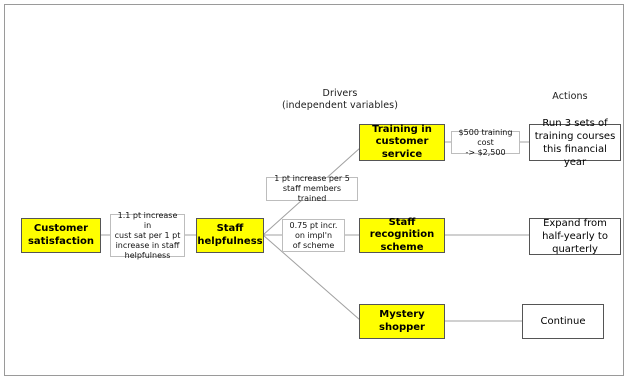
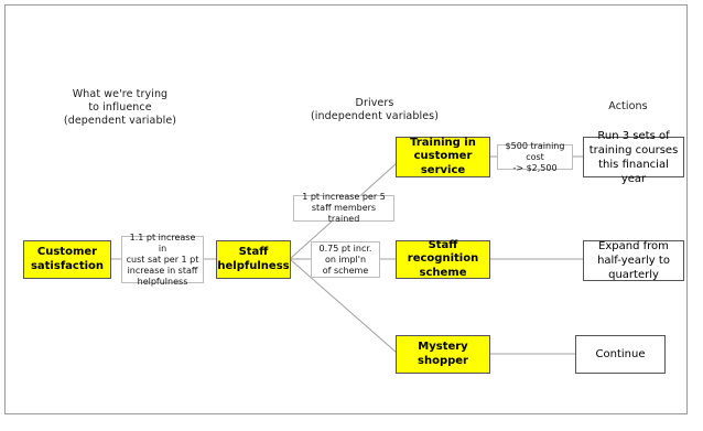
+ What we're trying
+ to influence
+ (dependent variable)
  Drivers
  (independent variables)
  Actions
  Customer
  satisfaction
  Staff
  helpfulness
  Training in
  customer
  service
  Staff recognition
  scheme
  Mystery
  shopper
  Run 3 sets of
  training courses
  this financial year
  Expand from
  half-yearly to
  quarterly
  Continue
  1.1 pt increase in
  cust sat per 1 pt
  increase in staff
  helpfulness
  1 pt increase per 5
  staff members trained
  0.75 pt incr.
  on impl'n
  of scheme
  $500 training cost
  -> $2,500
